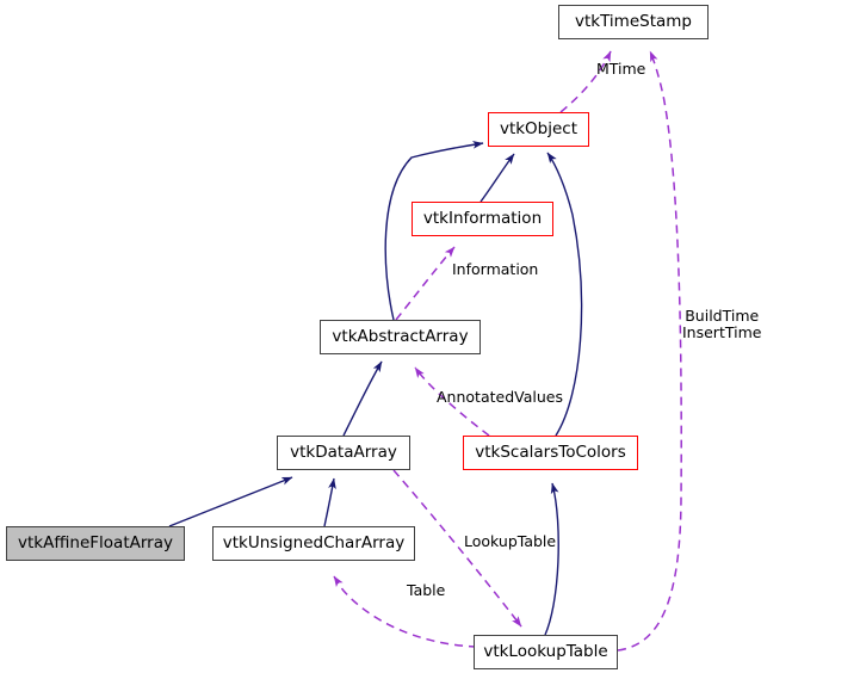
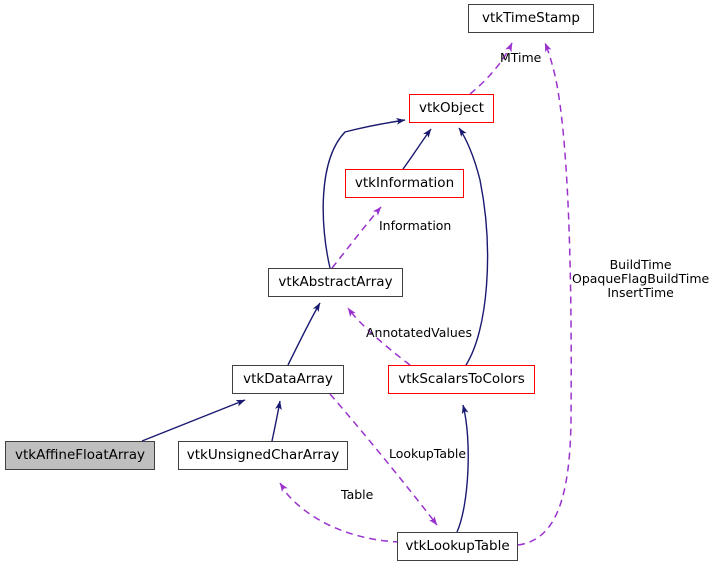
  vtkTimeStamp
  vtkObject
  vtkInformation
  vtkAbstractArray
  vtkDataArray
  vtkScalarsToColors
  vtkAffineFloatArray
  vtkUnsignedCharArray
  vtkLookupTable
  MTime
  Information
  BuildTime
+ OpaqueFlagBuildTime
  InsertTime
  AnnotatedValues
  LookupTable
  Table
